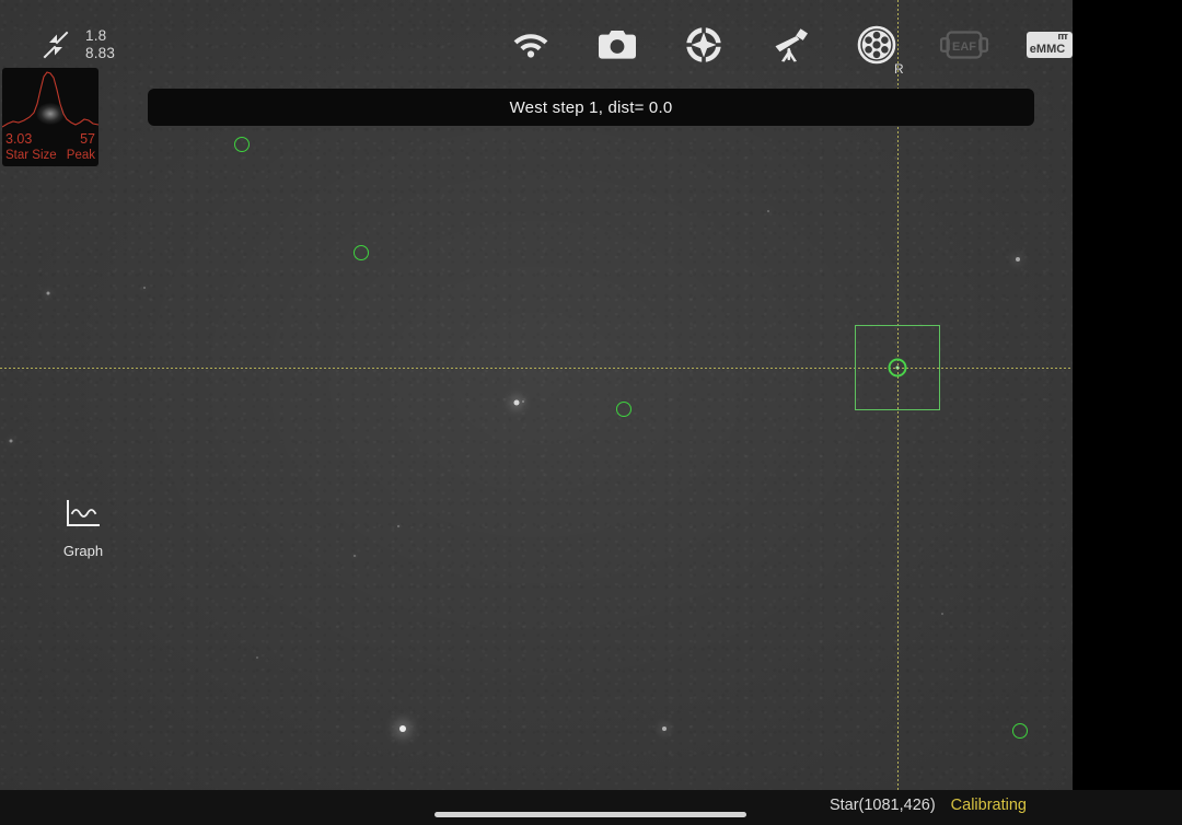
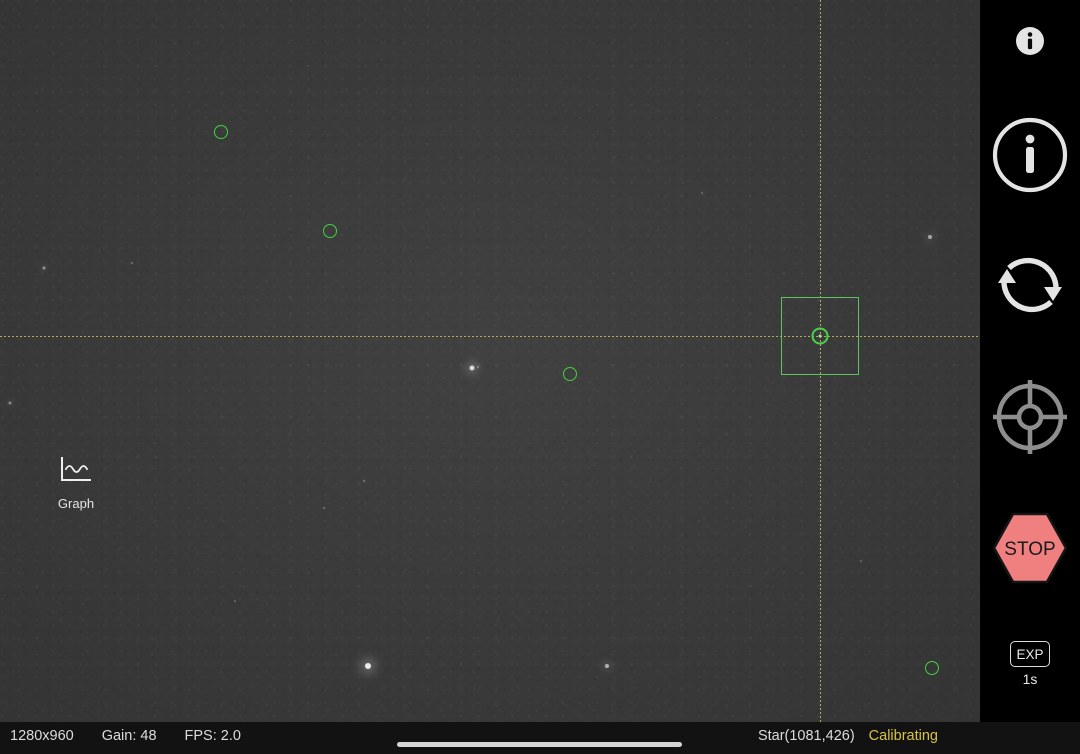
- 1.8
- 8.83
- R
- EAF
- eMMC
- 3.03
- 57
- Star Size
- Peak
- West step 1, dist= 0.0
  Graph
+ STOP
+ EXP
+ 1s
+ 1280x960
+ Gain: 48
+ FPS: 2.0
  Star(1081,426)
  Calibrating
